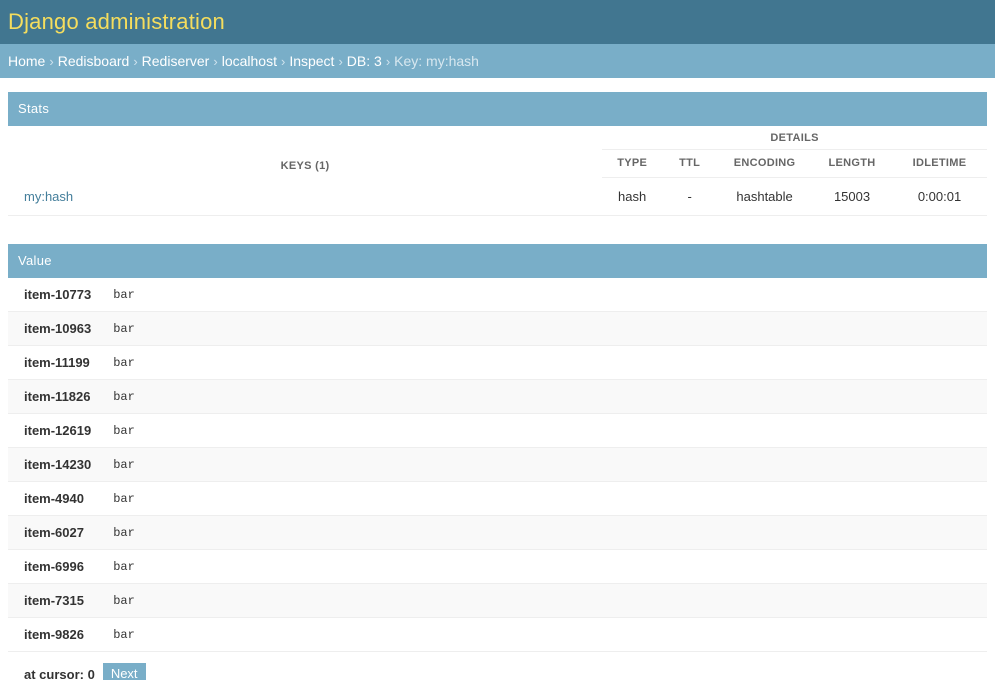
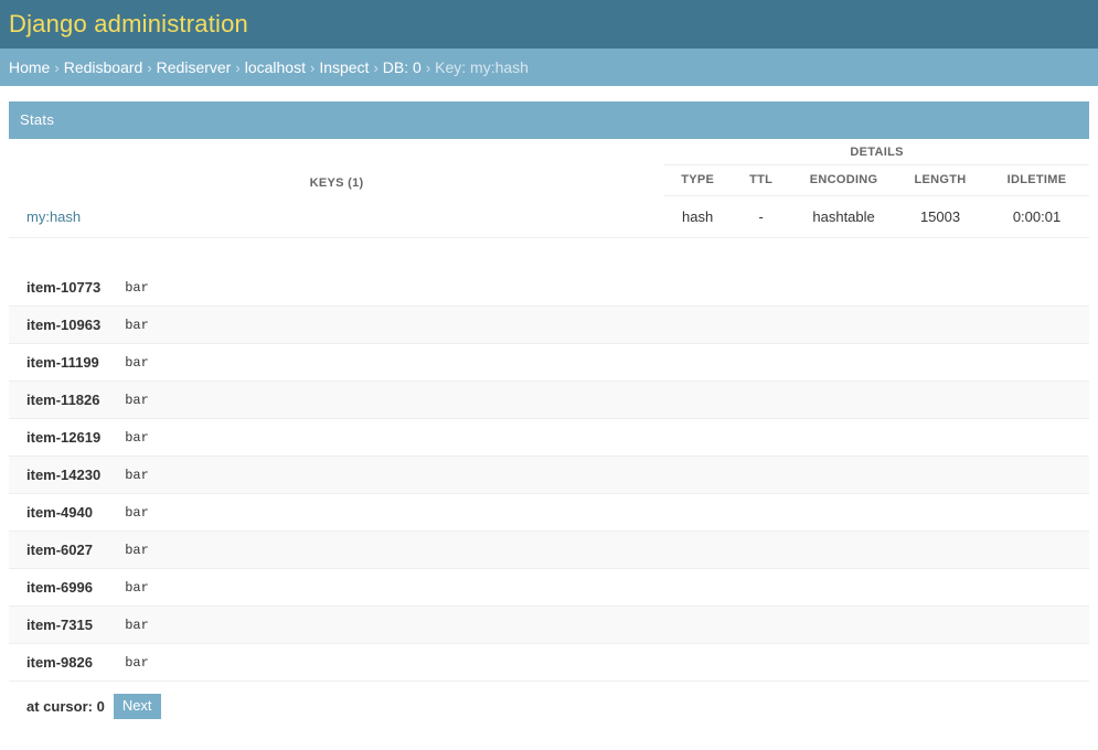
  Django administration
  Home
  ›
  Redisboard
  ›
  Rediserver
  ›
  localhost
  ›
  Inspect
  ›
- DB: 3
+ DB: 0
  ›
  Key: my:hash
  Stats
  KEYS (1)	DETAILS
  TYPE	TTL	ENCODING	LENGTH	IDLETIME
  my:hash	hash	-	hashtable	15003	0:00:01
- Value
  item-10773	bar
  item-10963	bar
  item-11199	bar
  item-11826	bar
  item-12619	bar
  item-14230	bar
  item-4940	bar
  item-6027	bar
  item-6996	bar
  item-7315	bar
  item-9826	bar
  at cursor: 0
  Next
